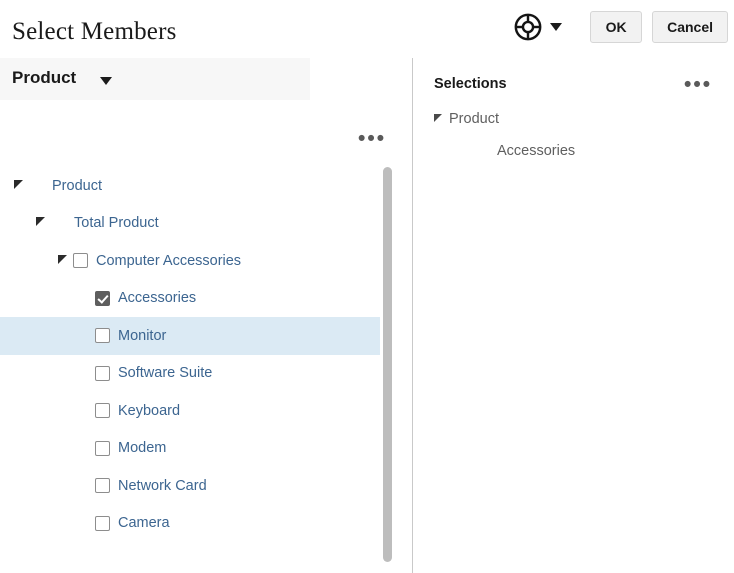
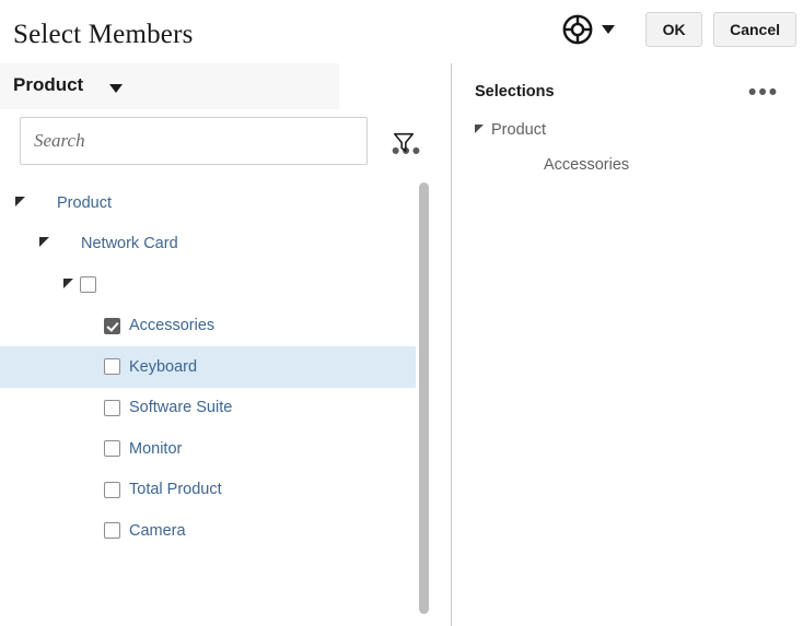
  Select Members
  OK
  Cancel
  Product
  •••
+ Search
  Product
- Total Product
+ Network Card
- Computer Accessories
  Accessories
- Monitor
+ Keyboard
  Software Suite
- Keyboard
+ Monitor
- Modem
- Network Card
+ Total Product
  Camera
  Selections
  •••
  Product
  Accessories
